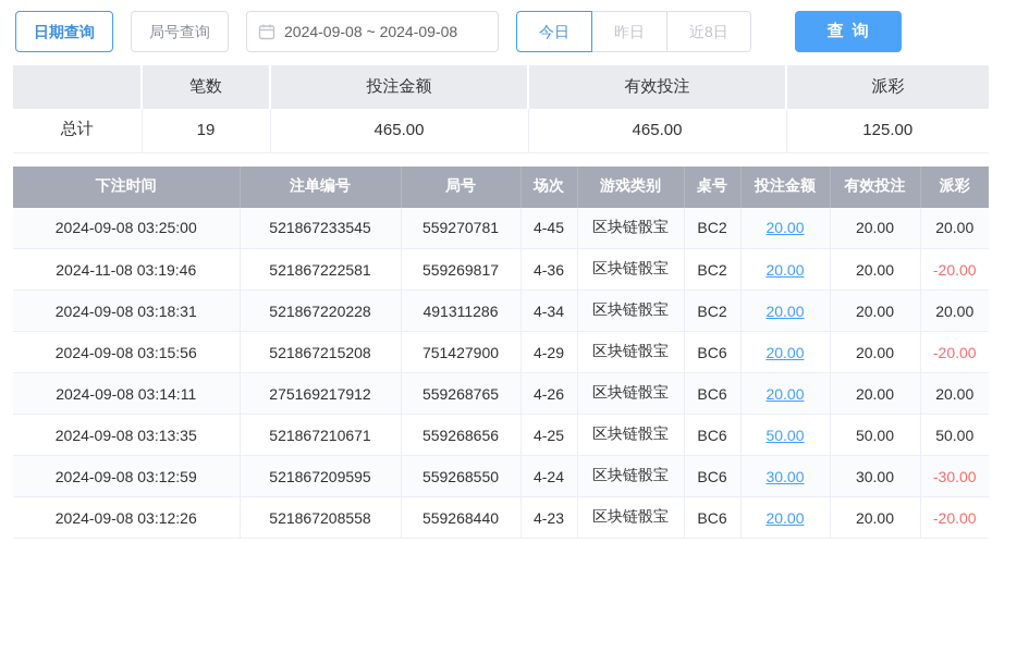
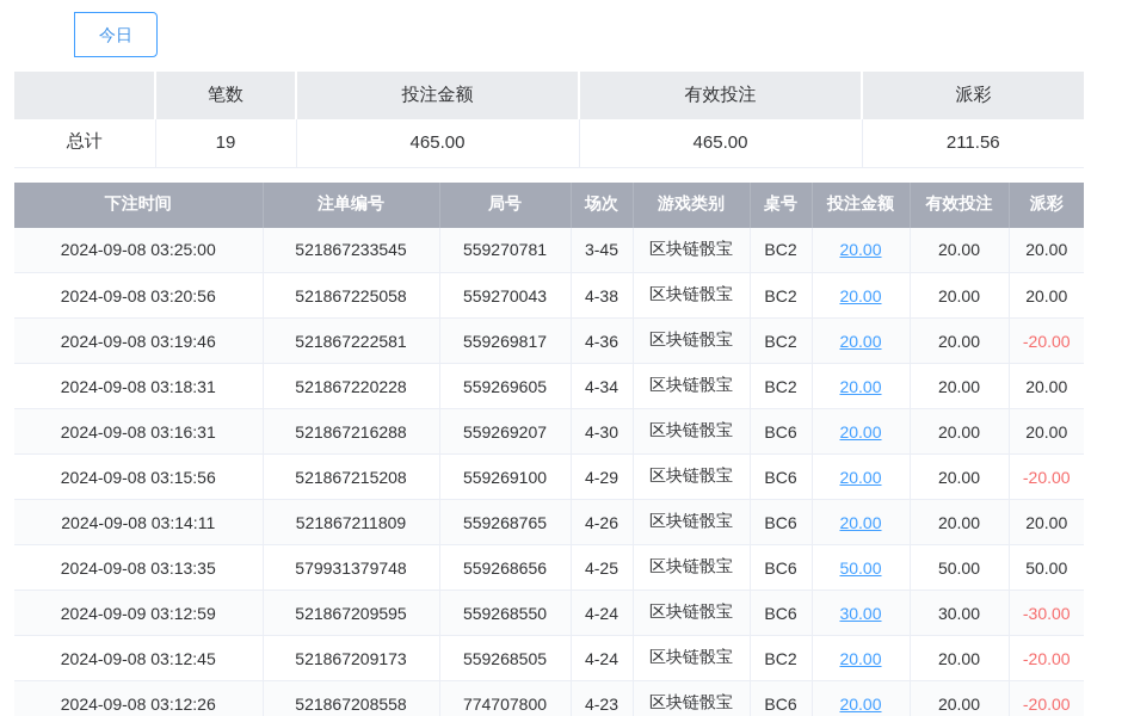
- 日期查询
- 局号查询
- 2024-09-08 ~ 2024-09-08
  今日
- 昨日
- 近8日
- 查询
  	笔数	投注金额	有效投注	派彩
- 总计	19	465.00	465.00	125.00
+ 总计	19	465.00	465.00	211.56
  下注时间	注单编号	局号	场次	游戏类别	桌号	投注金额	有效投注	派彩
- 2024-09-08 03:25:00	521867233545	559270781	4-45	区块链骰宝	BC2	20.00	20.00	20.00
+ 2024-09-08 03:25:00	521867233545	559270781	3-45	区块链骰宝	BC2	20.00	20.00	20.00
+ 2024-09-08 03:20:56	521867225058	559270043	4-38	区块链骰宝	BC2	20.00	20.00	20.00
- 2024-11-08 03:19:46	521867222581	559269817	4-36	区块链骰宝	BC2	20.00	20.00	-20.00
+ 2024-09-08 03:19:46	521867222581	559269817	4-36	区块链骰宝	BC2	20.00	20.00	-20.00
- 2024-09-08 03:18:31	521867220228	491311286	4-34	区块链骰宝	BC2	20.00	20.00	20.00
+ 2024-09-08 03:18:31	521867220228	559269605	4-34	区块链骰宝	BC2	20.00	20.00	20.00
+ 2024-09-08 03:16:31	521867216288	559269207	4-30	区块链骰宝	BC6	20.00	20.00	20.00
- 2024-09-08 03:15:56	521867215208	751427900	4-29	区块链骰宝	BC6	20.00	20.00	-20.00
+ 2024-09-08 03:15:56	521867215208	559269100	4-29	区块链骰宝	BC6	20.00	20.00	-20.00
- 2024-09-08 03:14:11	275169217912	559268765	4-26	区块链骰宝	BC6	20.00	20.00	20.00
+ 2024-09-08 03:14:11	521867211809	559268765	4-26	区块链骰宝	BC6	20.00	20.00	20.00
- 2024-09-08 03:13:35	521867210671	559268656	4-25	区块链骰宝	BC6	50.00	50.00	50.00
+ 2024-09-08 03:13:35	579931379748	559268656	4-25	区块链骰宝	BC6	50.00	50.00	50.00
- 2024-09-08 03:12:59	521867209595	559268550	4-24	区块链骰宝	BC6	30.00	30.00	-30.00
+ 2024-09-09 03:12:59	521867209595	559268550	4-24	区块链骰宝	BC6	30.00	30.00	-30.00
+ 2024-09-08 03:12:45	521867209173	559268505	4-24	区块链骰宝	BC2	20.00	20.00	-20.00
- 2024-09-08 03:12:26	521867208558	559268440	4-23	区块链骰宝	BC6	20.00	20.00	-20.00
+ 2024-09-08 03:12:26	521867208558	774707800	4-23	区块链骰宝	BC6	20.00	20.00	-20.00
